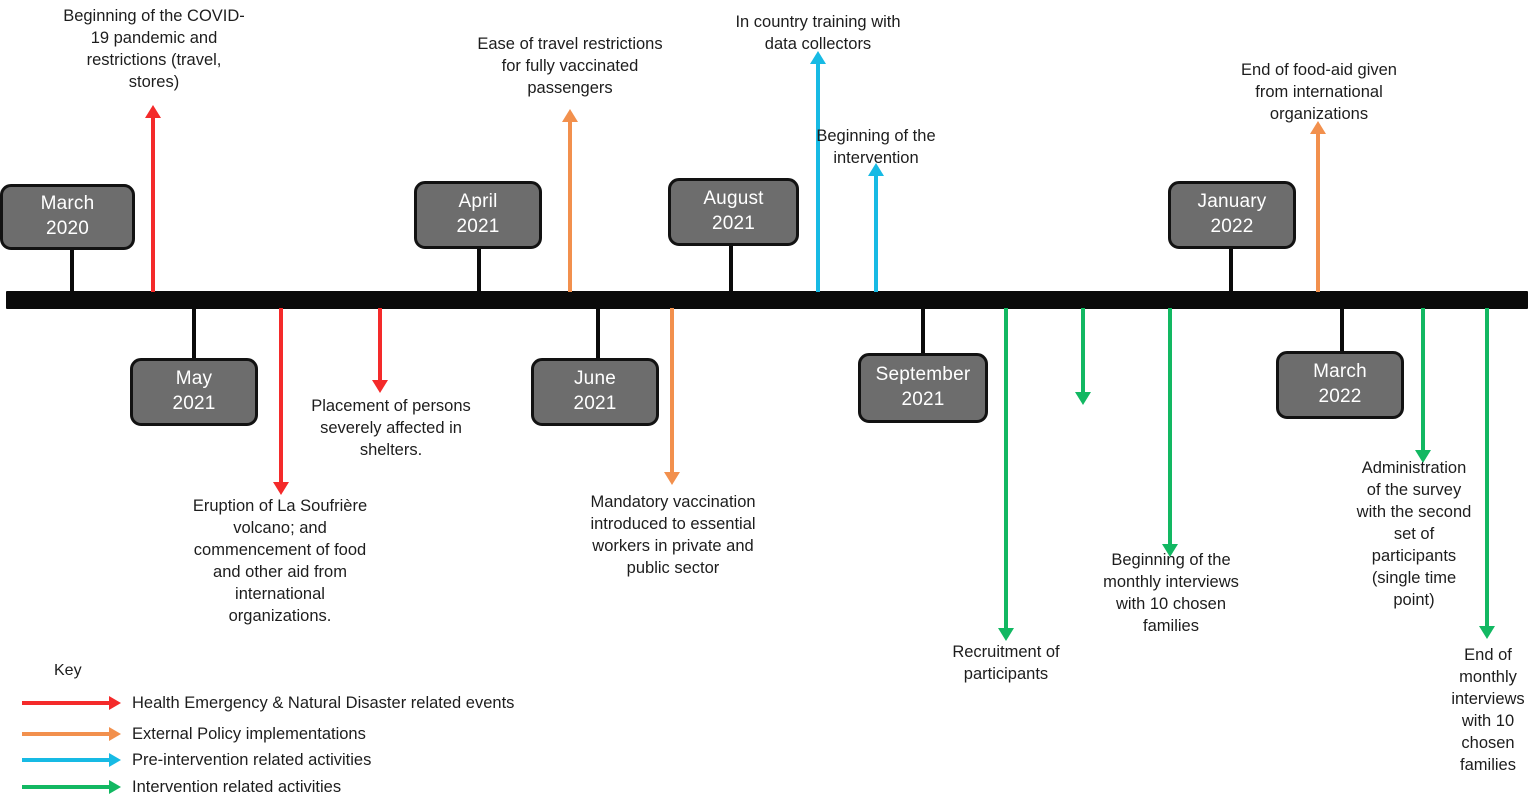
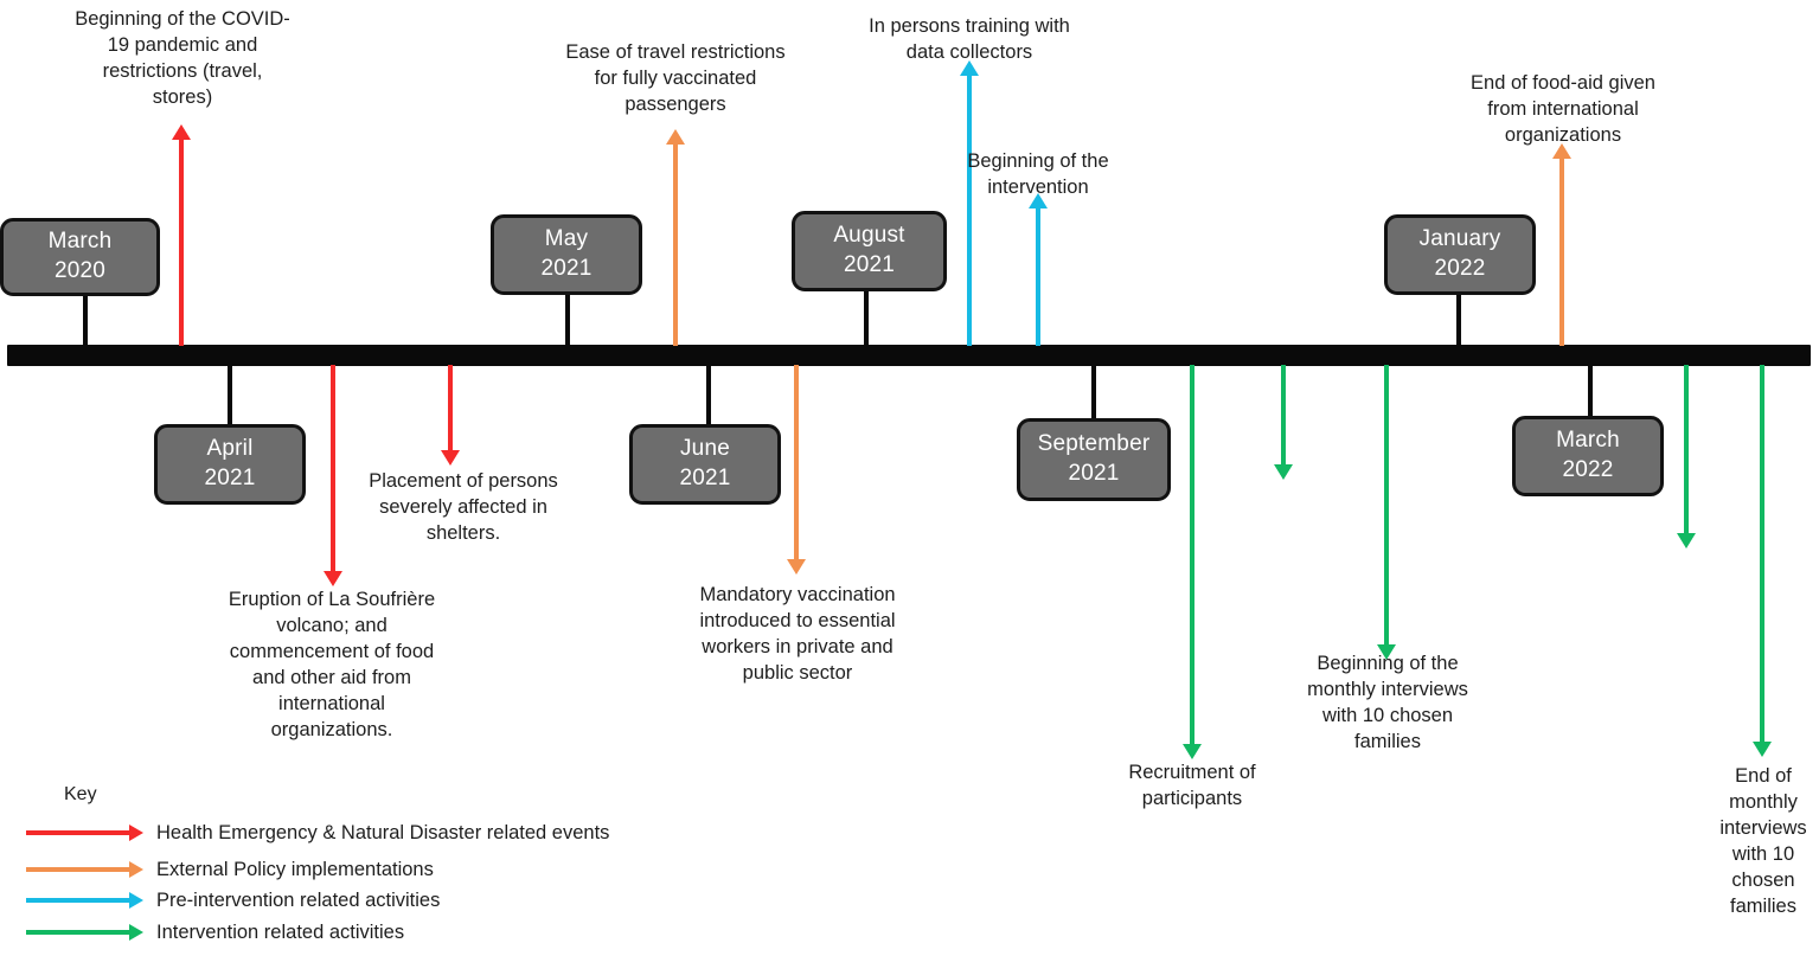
  March
  2020
- April
+ May
  2021
  August
  2021
  January
  2022
- May
+ April
  2021
  June
  2021
  September
  2021
  March
  2022
  Beginning of the COVID-19 pandemic and restrictions (travel, stores)
  Ease of travel restrictions for fully vaccinated passengers
- In country training with data collectors
+ In persons training with data collectors
  Beginning of the intervention
  End of food-aid given from international organizations
  Eruption of La Soufrière volcano; and commencement of food and other aid from international organizations.
  Placement of persons severely affected in shelters.
  Mandatory vaccination introduced to essential workers in private and public sector
  Recruitment of participants
  Beginning of the monthly interviews with 10 chosen families
- Administration of the survey with the second set of participants (single time point)
  End of monthly interviews with 10 chosen families
  Key
  Health Emergency & Natural Disaster related events
  External Policy implementations
  Pre-intervention related activities
  Intervention related activities
